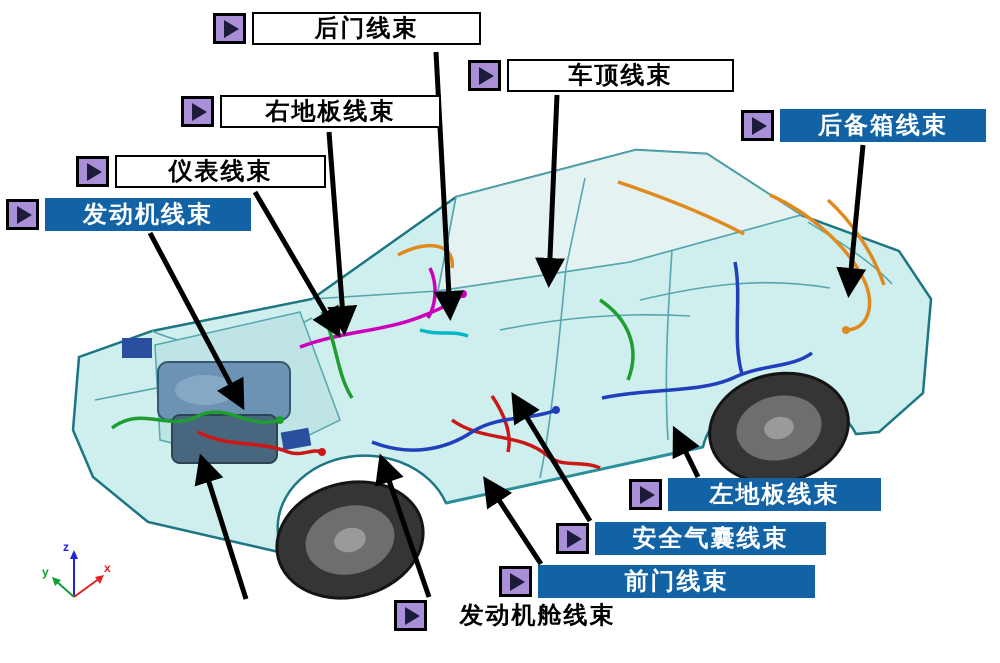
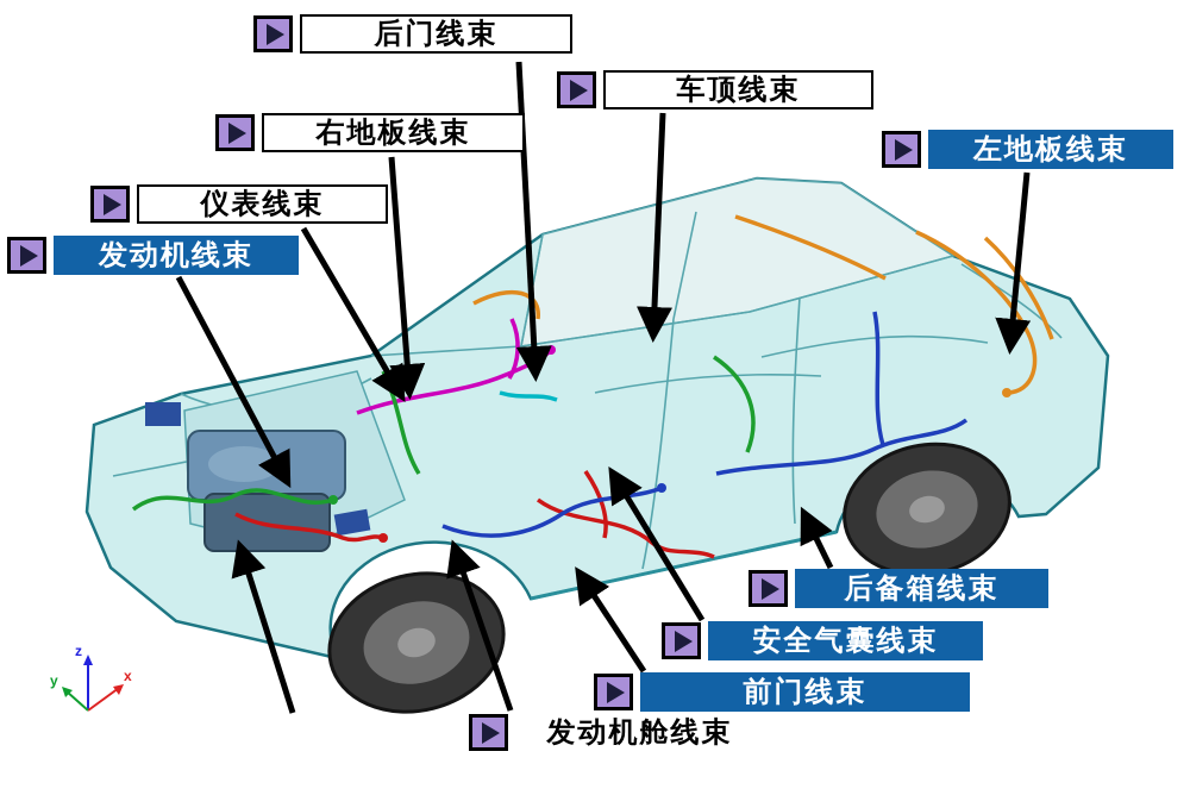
  z
  x
  y
  后门线束
  车顶线束
  右地板线束
- 后备箱线束
+ 左地板线束
  仪表线束
  发动机线束
- 左地板线束
+ 后备箱线束
  安全气囊线束
  前门线束
  发动机舱线束
